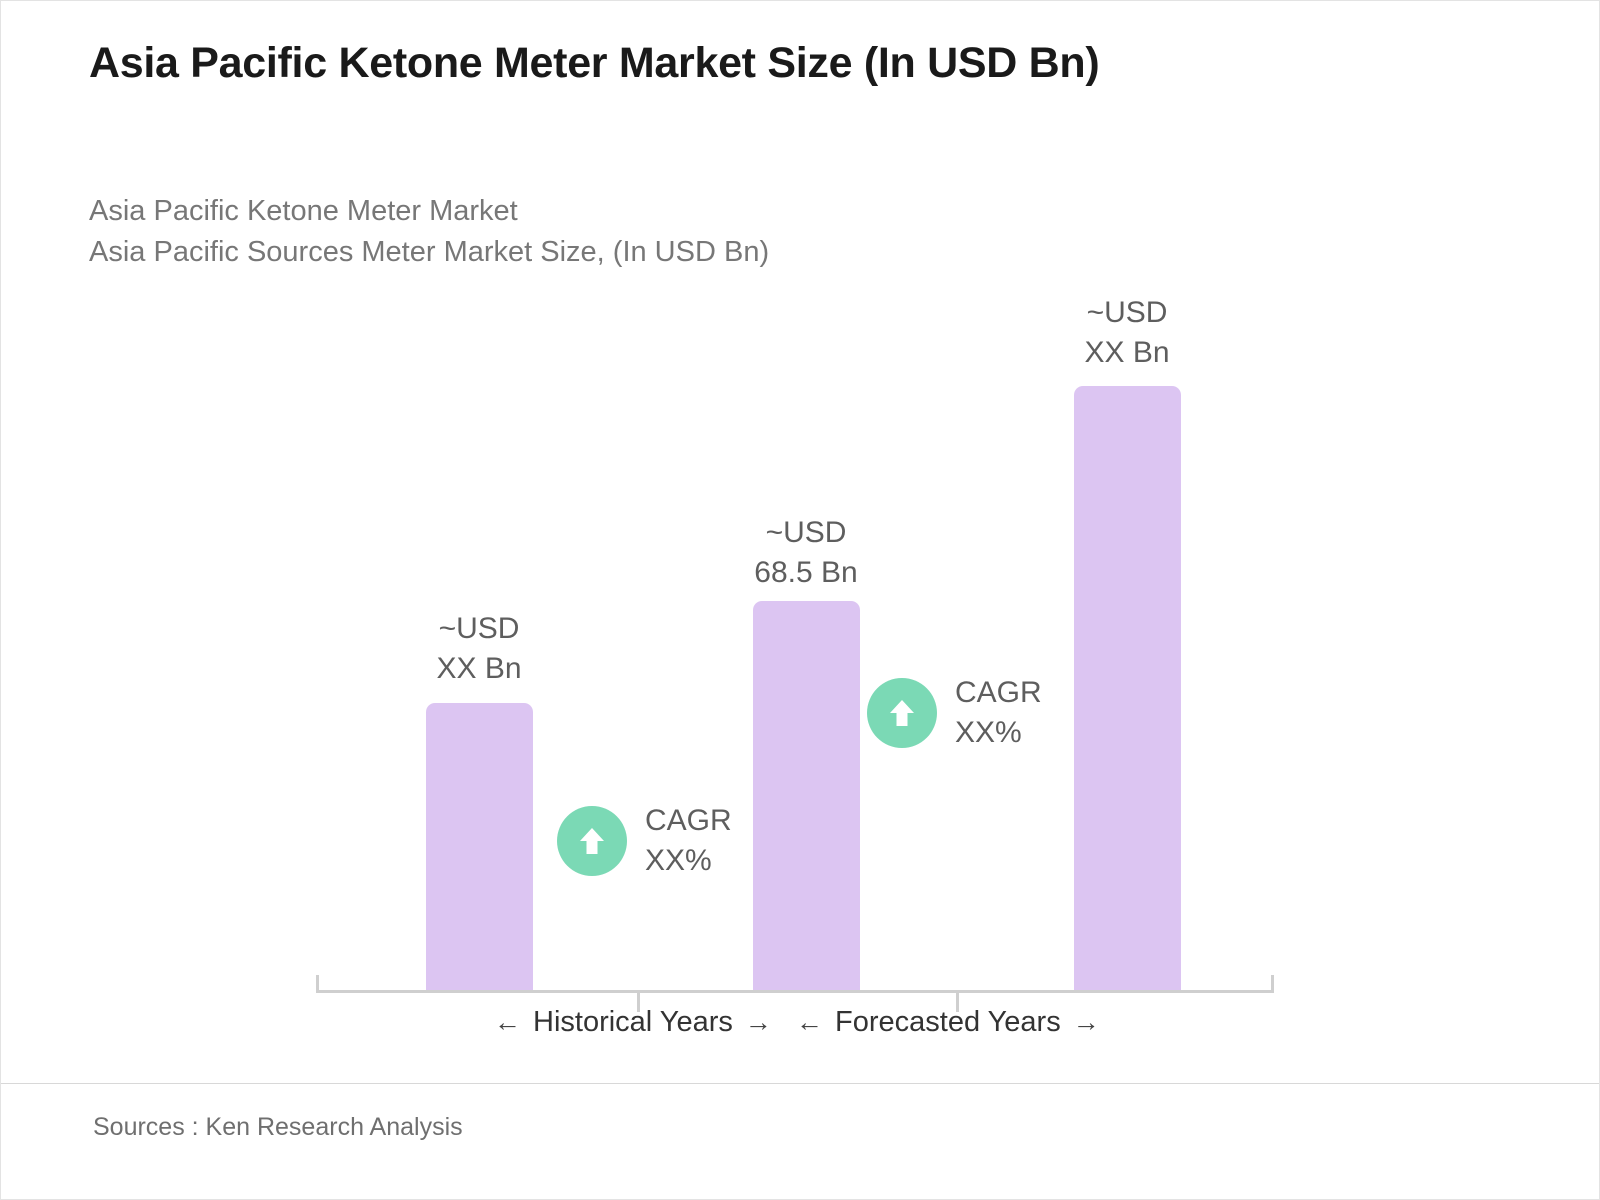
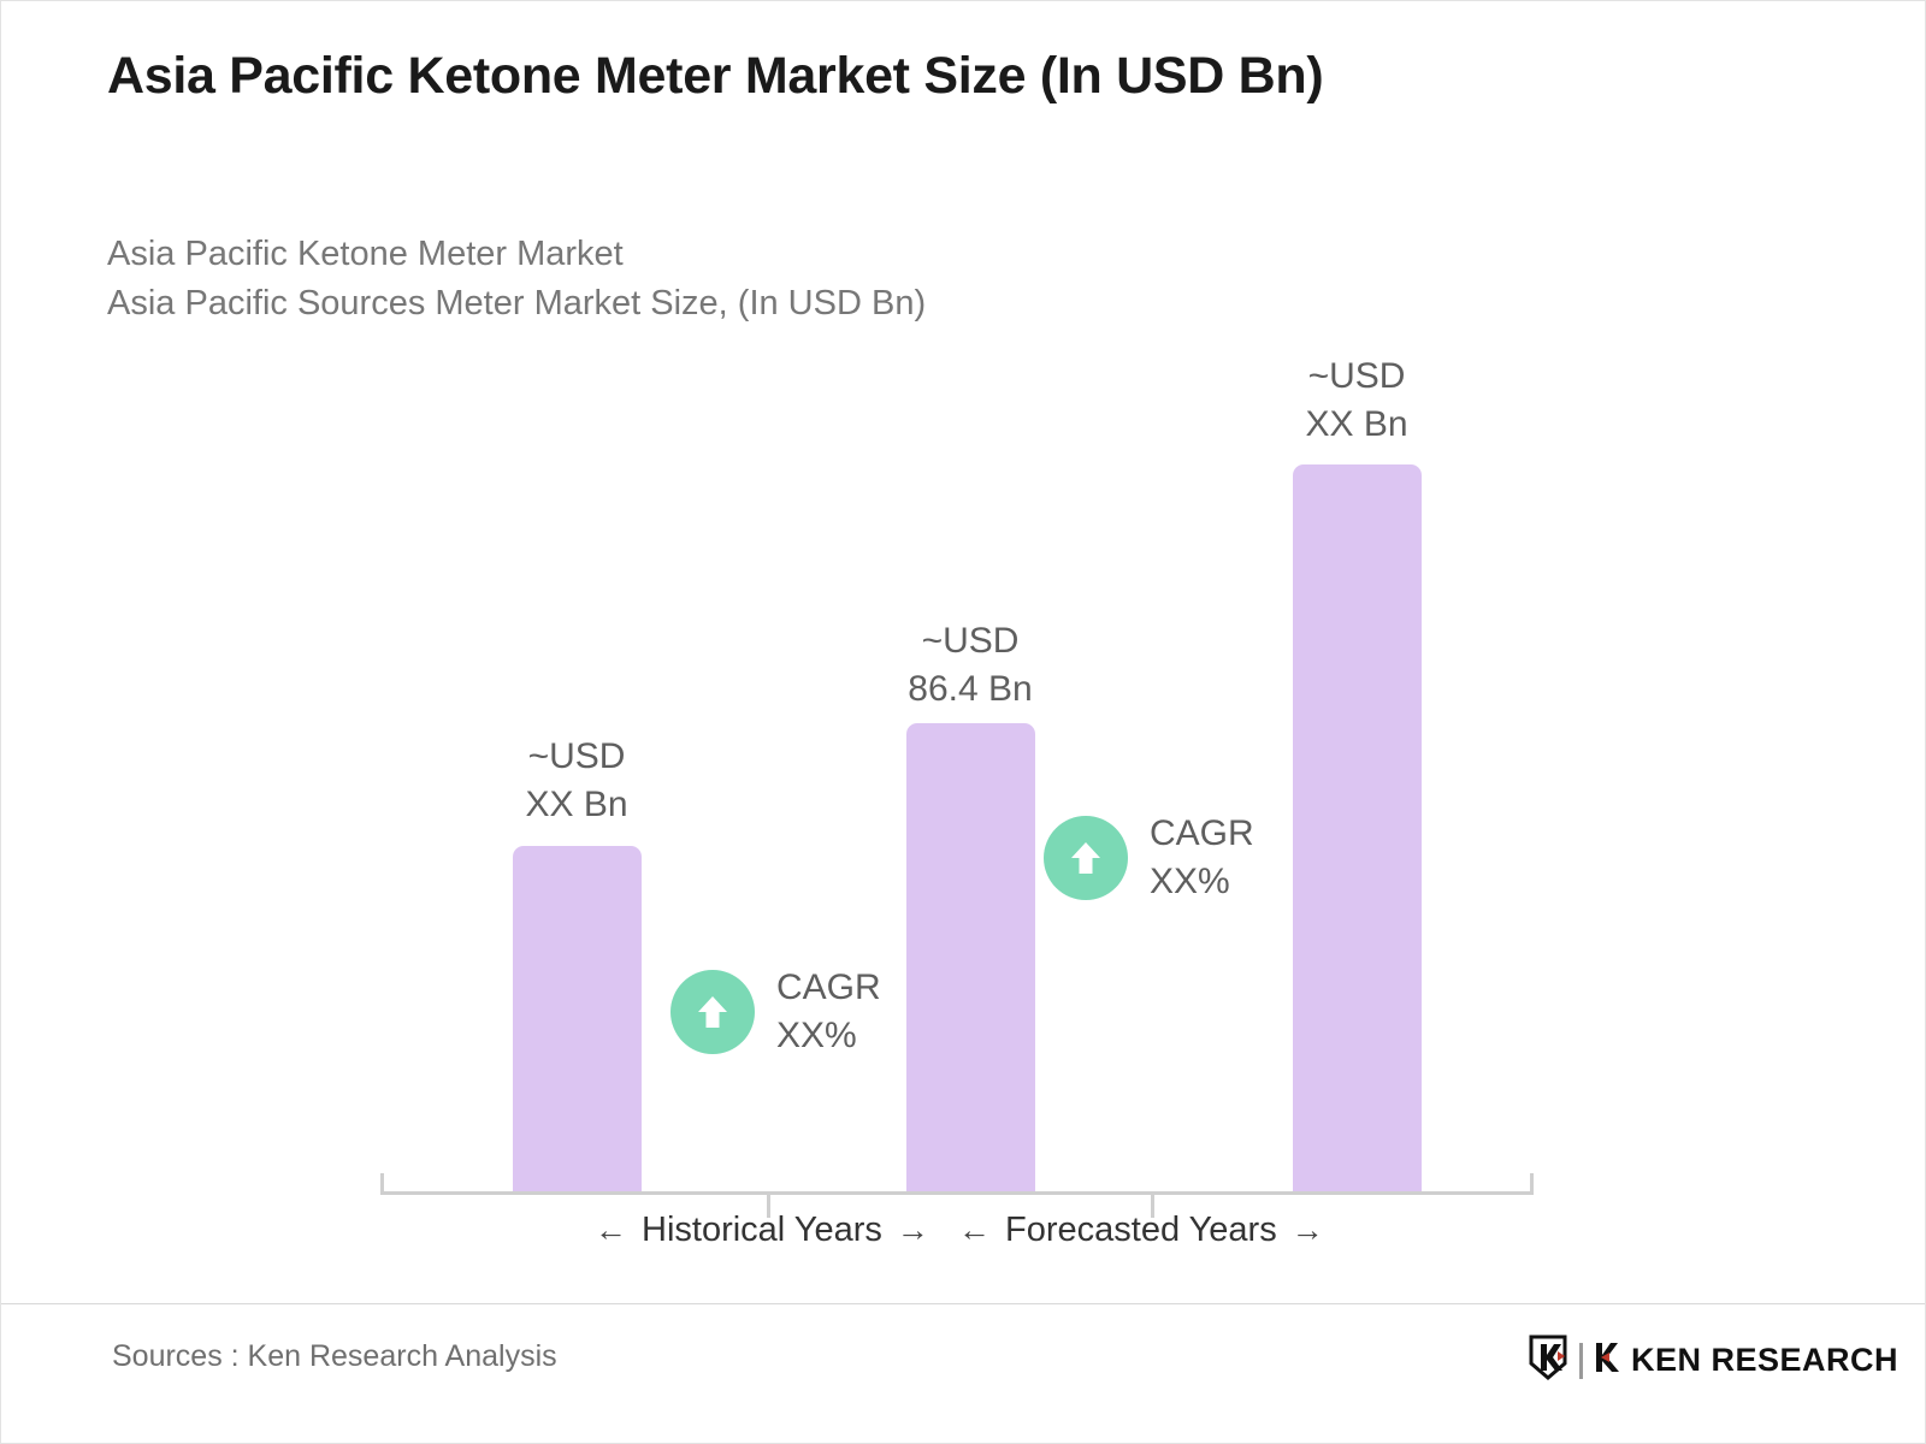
  Asia Pacific Ketone Meter Market Size (In USD Bn)
  Asia Pacific Ketone Meter Market
  Asia Pacific Sources Meter Market Size, (In USD Bn)
  ~USD
  XX Bn
  ~USD
- 68.5 Bn
+ 86.4 Bn
  ~USD
  XX Bn
  CAGR
  XX%
  CAGR
  XX%
  ←
  Historical Years
  →
  ←
  Forecasted Years
  →
  Sources : Ken Research Analysis
+ KEN RESEARCH
